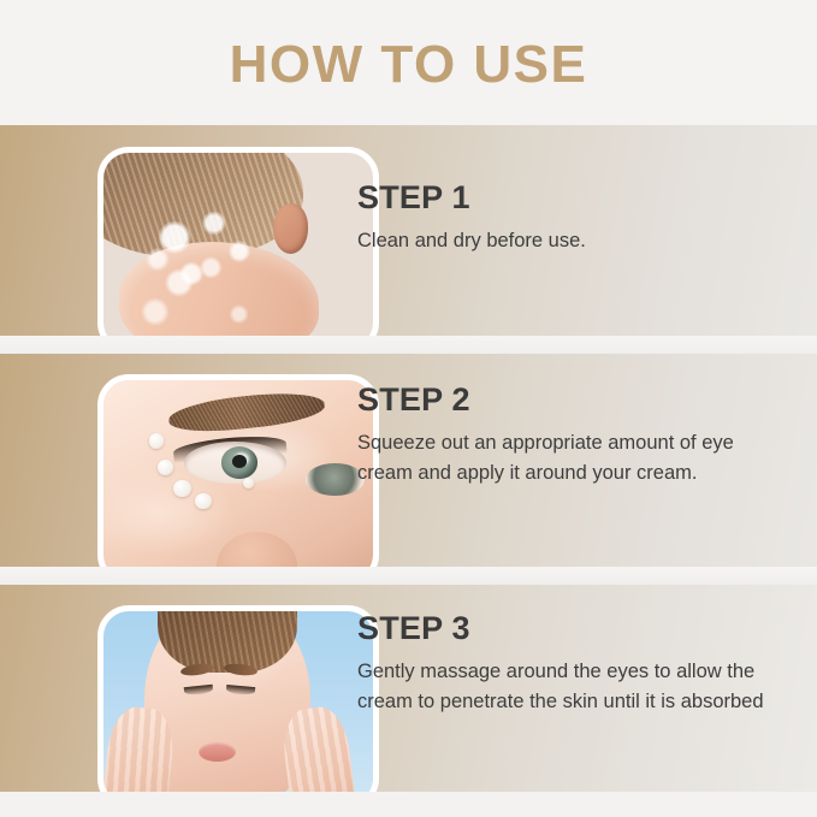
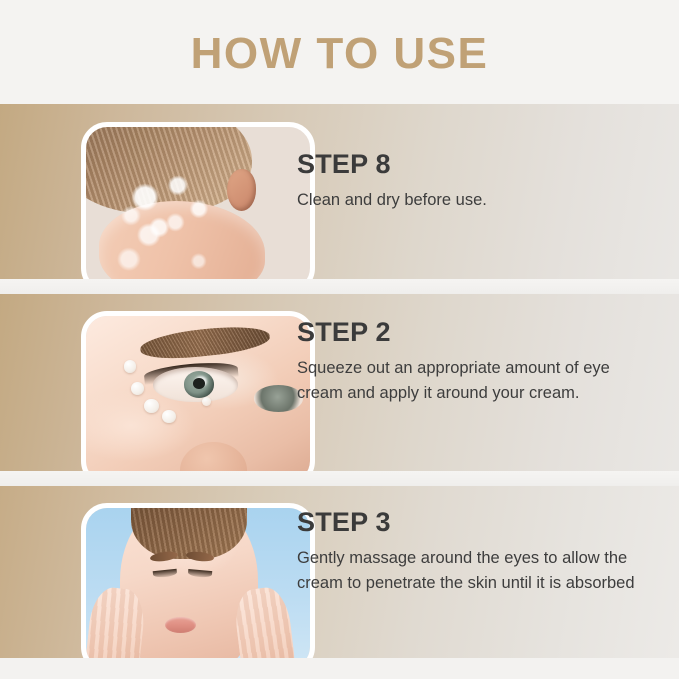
  HOW TO USE
- STEP 1
+ STEP 8
  Clean and dry before use.
  STEP 2
  Squeeze out an appropriate amount of eye cream and apply it around your cream.
  STEP 3
  Gently massage around the eyes to allow the cream to penetrate the skin until it is absorbed
